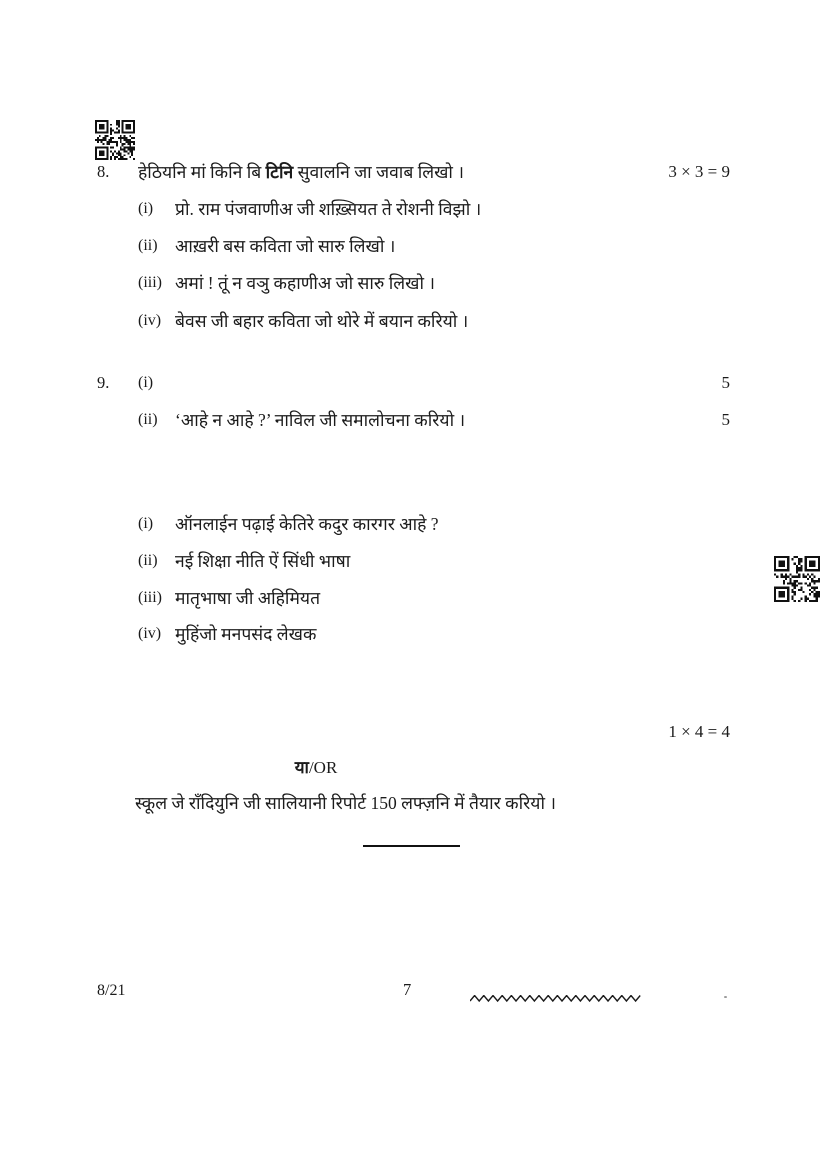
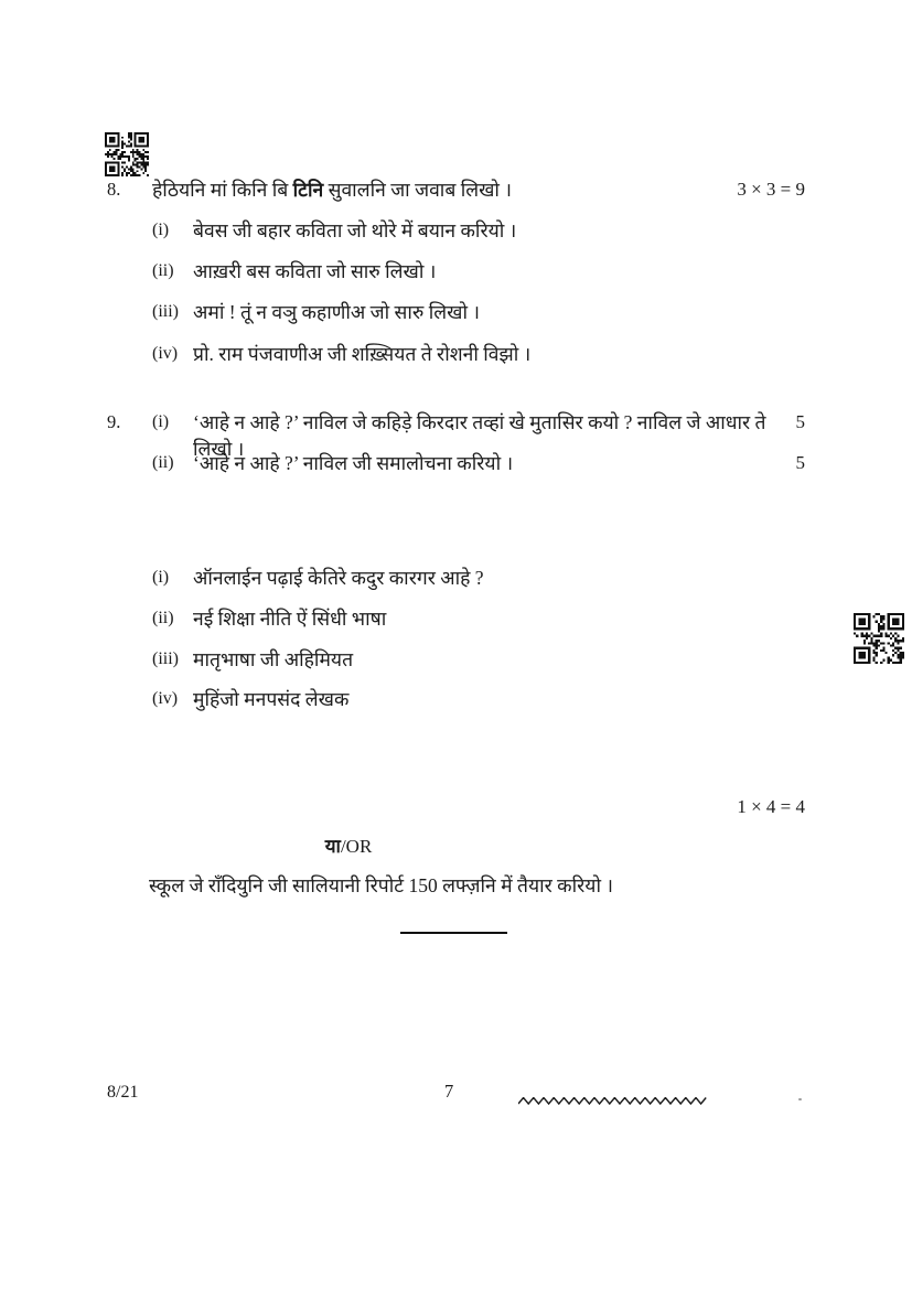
  8.
  हेठियनि मां किनि बि टिनि सुवालनि जा जवाब लिखो ।
  3 × 3 = 9
  (i)
- प्रो. राम पंजवाणीअ जी शख़्सियत ते रोशनी विझो ।
+ बेवस जी बहार कविता जो थोरे में बयान करियो ।
  (ii)
  आख़री बस कविता जो सारु लिखो ।
  (iii)
  अमां ! तूं न वञु कहाणीअ जो सारु लिखो ।
  (iv)
- बेवस जी बहार कविता जो थोरे में बयान करियो ।
+ प्रो. राम पंजवाणीअ जी शख़्सियत ते रोशनी विझो ।
  9.
  (i)
+ ‘आहे न आहे ?’ नाविल जे कहिड़े किरदार तव्हां खे मुतासिर कयो ? नाविल जे आधार ते लिखो ।
  5
  (ii)
  ‘आहे न आहे ?’ नाविल जी समालोचना करियो ।
  5
  (i)
  ऑनलाईन पढ़ाई केतिरे कदुर कारगर आहे ?
  (ii)
  नई शिक्षा नीति ऐं सिंधी भाषा
  (iii)
  मातृभाषा जी अहिमियत
  (iv)
  मुहिंजो मनपसंद लेखक
  1 × 4 = 4
  या/OR
  स्कूल जे राँदियुनि जी सालियानी रिपोर्ट 150 लफ्ज़नि में तैयार करियो ।
  8/21
  7
